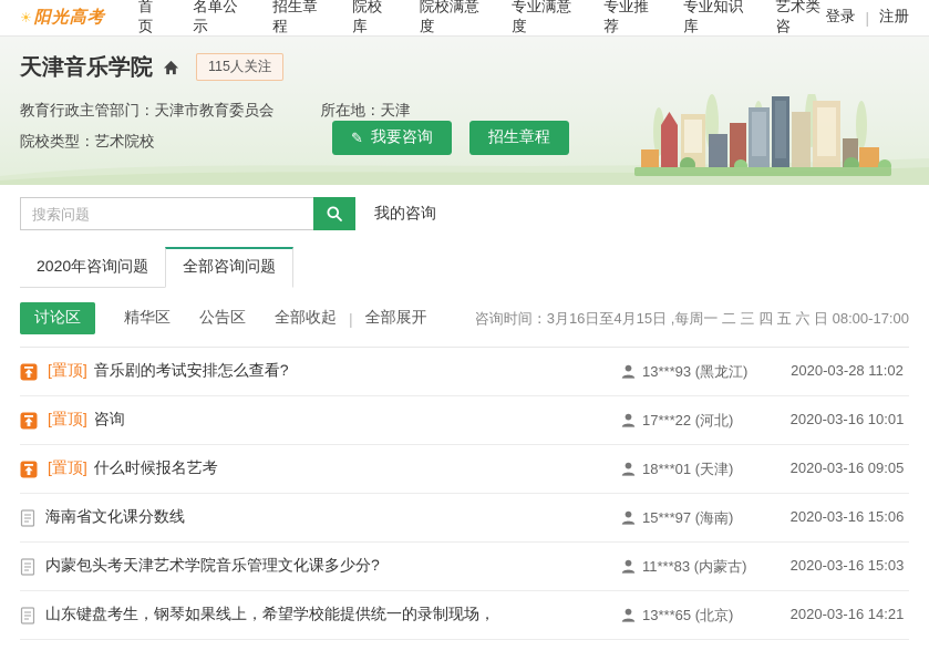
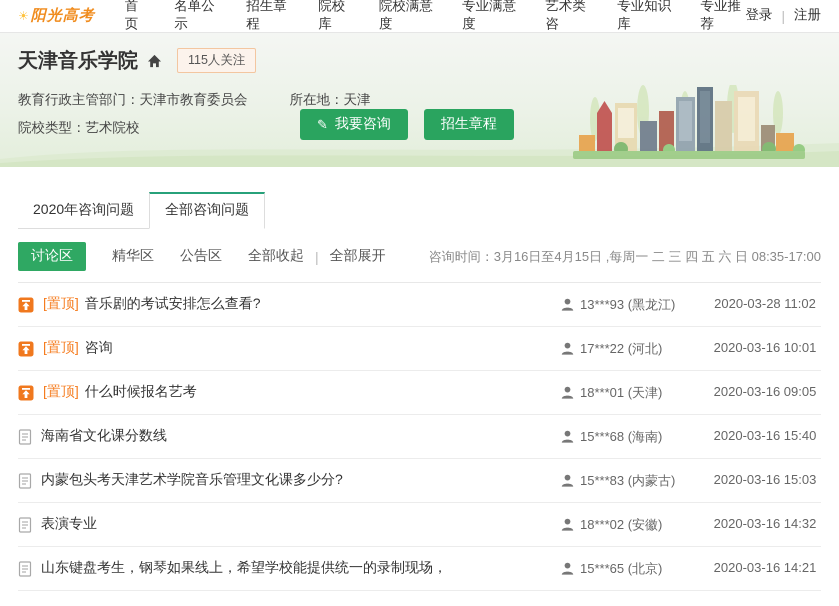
  ☀
  阳光高考
  首页
  名单公示
  招生章程
  院校库
  院校满意度
  专业满意度
- 专业推荐
+ 艺术类咨
  专业知识库
- 艺术类咨
+ 专业推荐
  登录
  |
  注册
  天津音乐学院
  115人关注
  教育行政主管部门：
  天津市教育委员会
  所在地：
  天津
  院校类型：
  艺术院校
  ✎
  我要咨询
  招生章程
- 搜索问题
- 我的咨询
  2020年咨询问题
  全部咨询问题
  讨论区
  精华区
  公告区
  全部收起
  |
  全部展开
- 咨询时间：3月16日至4月15日 ,每周一 二 三 四 五 六 日 08:00-17:00
+ 咨询时间：3月16日至4月15日 ,每周一 二 三 四 五 六 日 08:35-17:00
  [置顶]
  音乐剧的考试安排怎么查看?
  13***93 (黑龙江)
  2020-03-28 11:02
  [置顶]
  咨询
  17***22 (河北)
  2020-03-16 10:01
  [置顶]
  什么时候报名艺考
  18***01 (天津)
  2020-03-16 09:05
  海南省文化课分数线
- 15***97 (海南)
+ 15***68 (海南)
- 2020-03-16 15:06
+ 2020-03-16 15:40
  内蒙包头考天津艺术学院音乐管理文化课多少分?
- 11***83 (内蒙古)
+ 15***83 (内蒙古)
  2020-03-16 15:03
+ 表演专业
+ 18***02 (安徽)
+ 2020-03-16 14:32
  山东键盘考生，钢琴如果线上，希望学校能提供统一的录制现场，
- 13***65 (北京)
+ 15***65 (北京)
  2020-03-16 14:21
